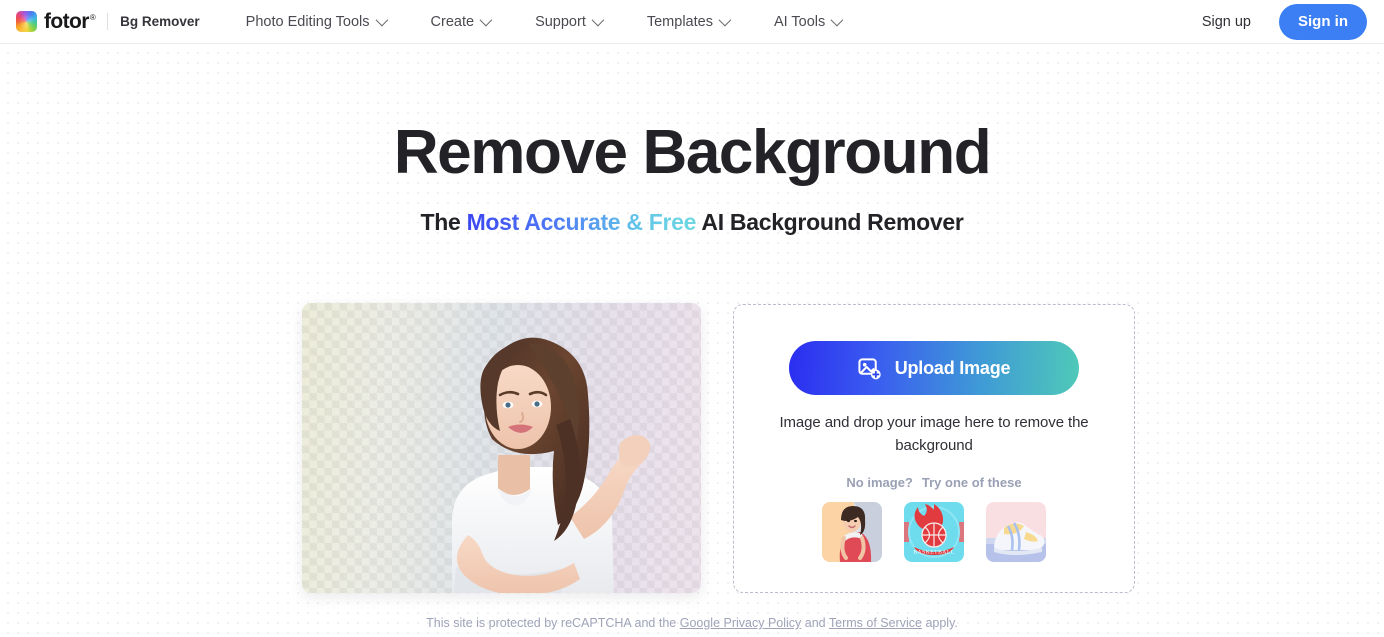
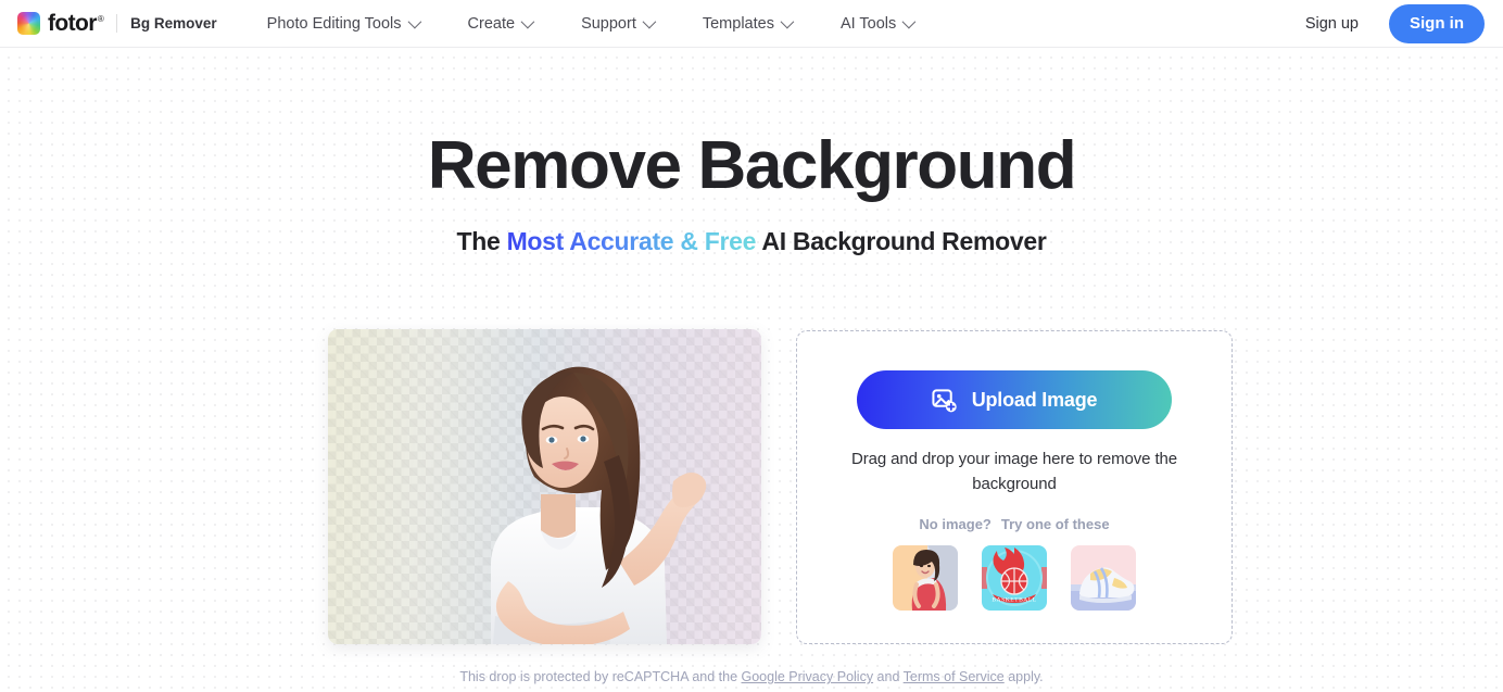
  fotor®
  Bg Remover
  Photo Editing Tools
  Create
  Support
  Templates
  AI Tools
  Sign up
  Sign in
  Remove Background
  The Most Accurate & Free AI Background Remover
  Upload Image
- Image and drop your image here to remove the background
+ Drag and drop your image here to remove the background
  No image?
  Try one of these
- This site is protected by reCAPTCHA and the Google Privacy Policy and Terms of Service apply.
+ This drop is protected by reCAPTCHA and the Google Privacy Policy and Terms of Service apply.
